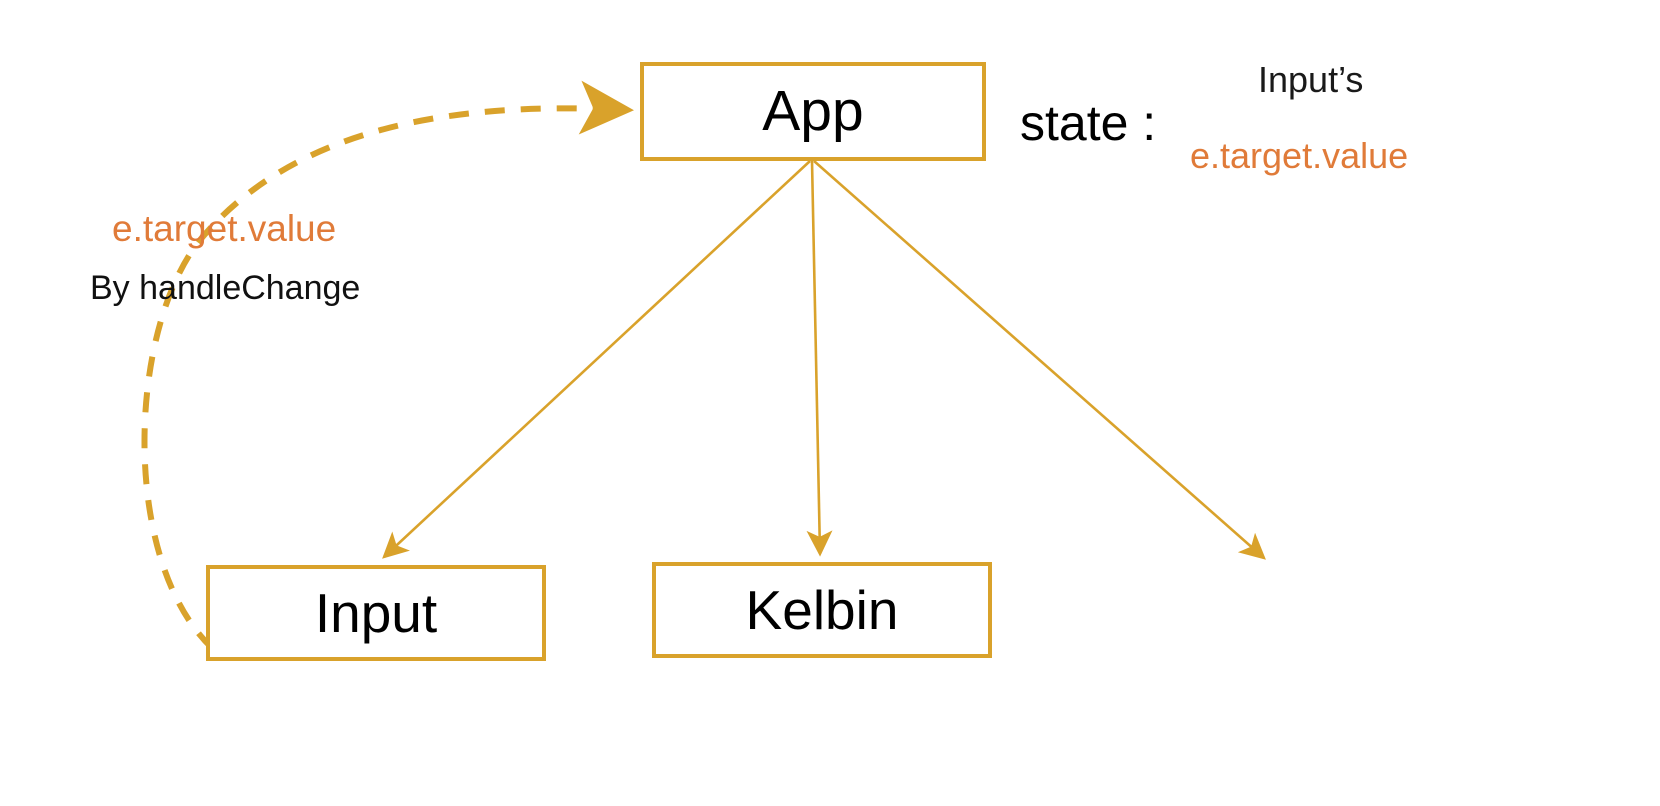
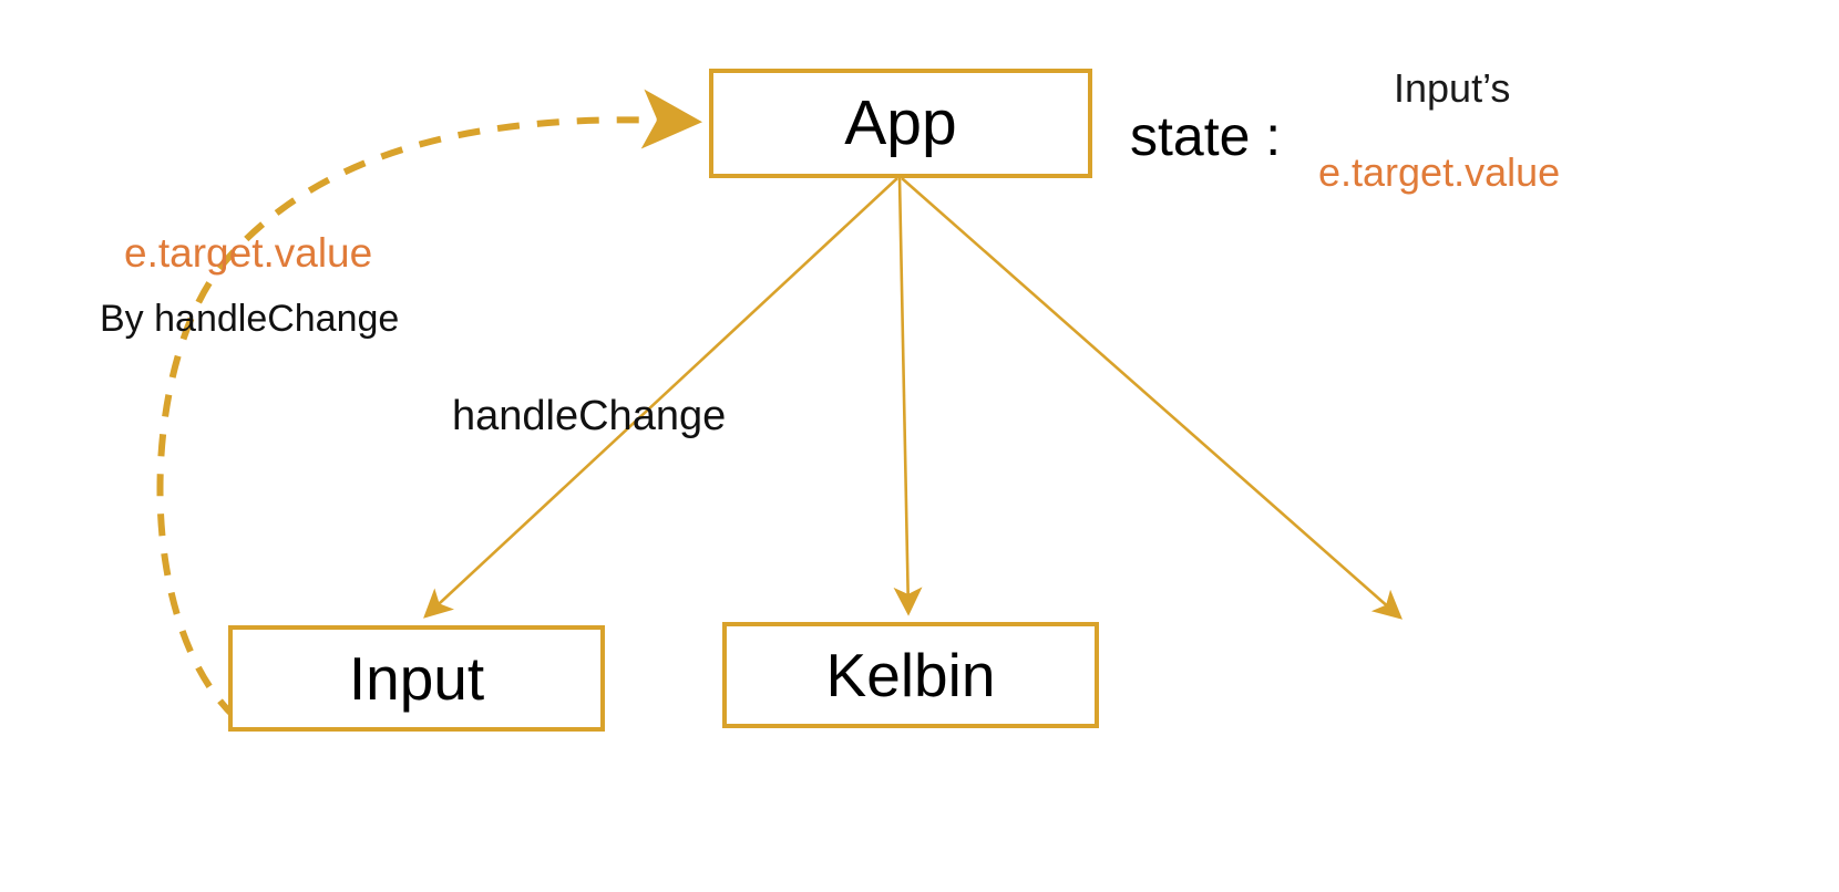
  App
  Input
  Kelbin
  state :
  Input’s
  e.target.value
  e.target.value
  By handleChange
+ handleChange
